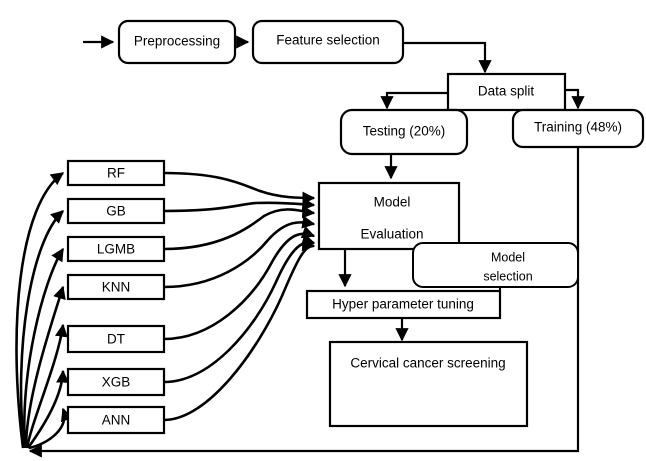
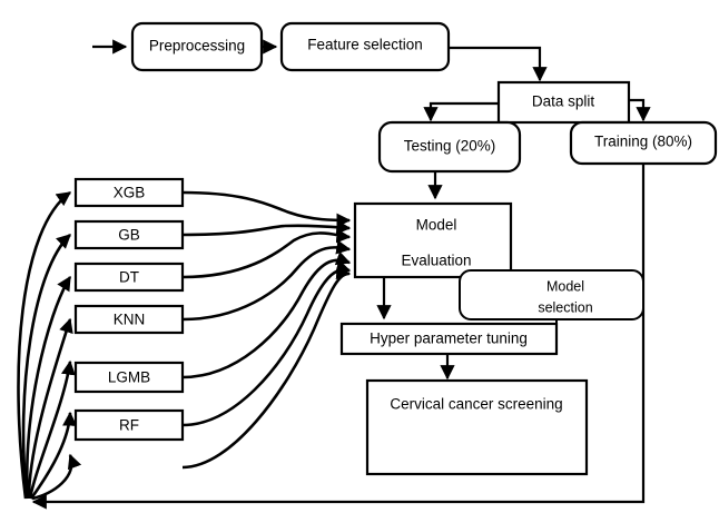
  Preprocessing
  Feature selection
  Data split
  Testing (20%)
- Training (48%)
+ Training (80%)
  Model
  Evaluation
  Model
  selection
  Hyper parameter tuning
  Cervical cancer screening
- RF
+ XGB
  GB
- LGMB
+ DT
  KNN
- DT
+ LGMB
- XGB
+ RF
- ANN
